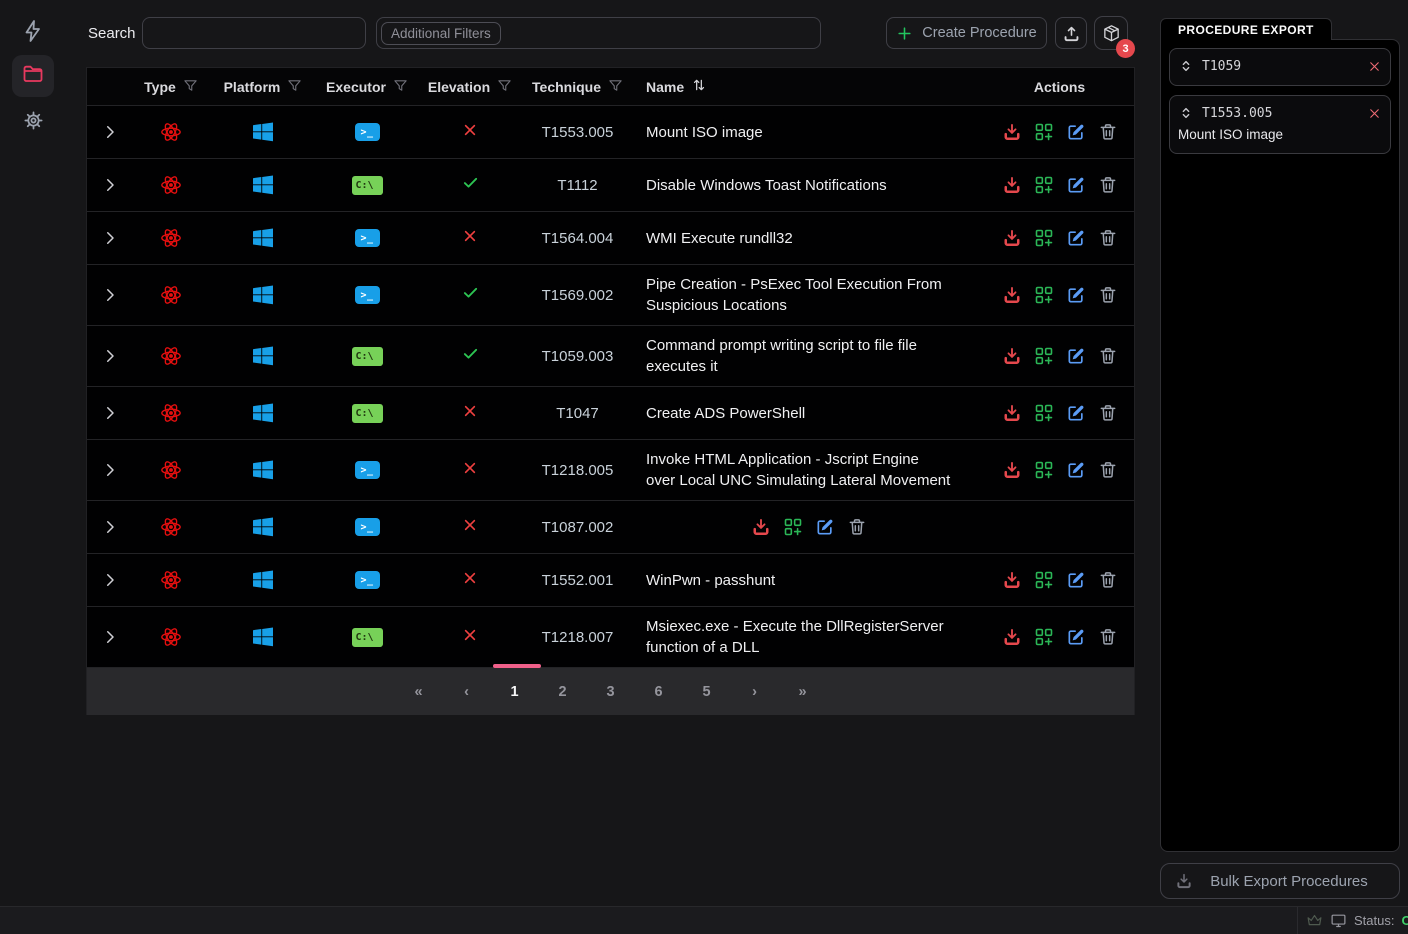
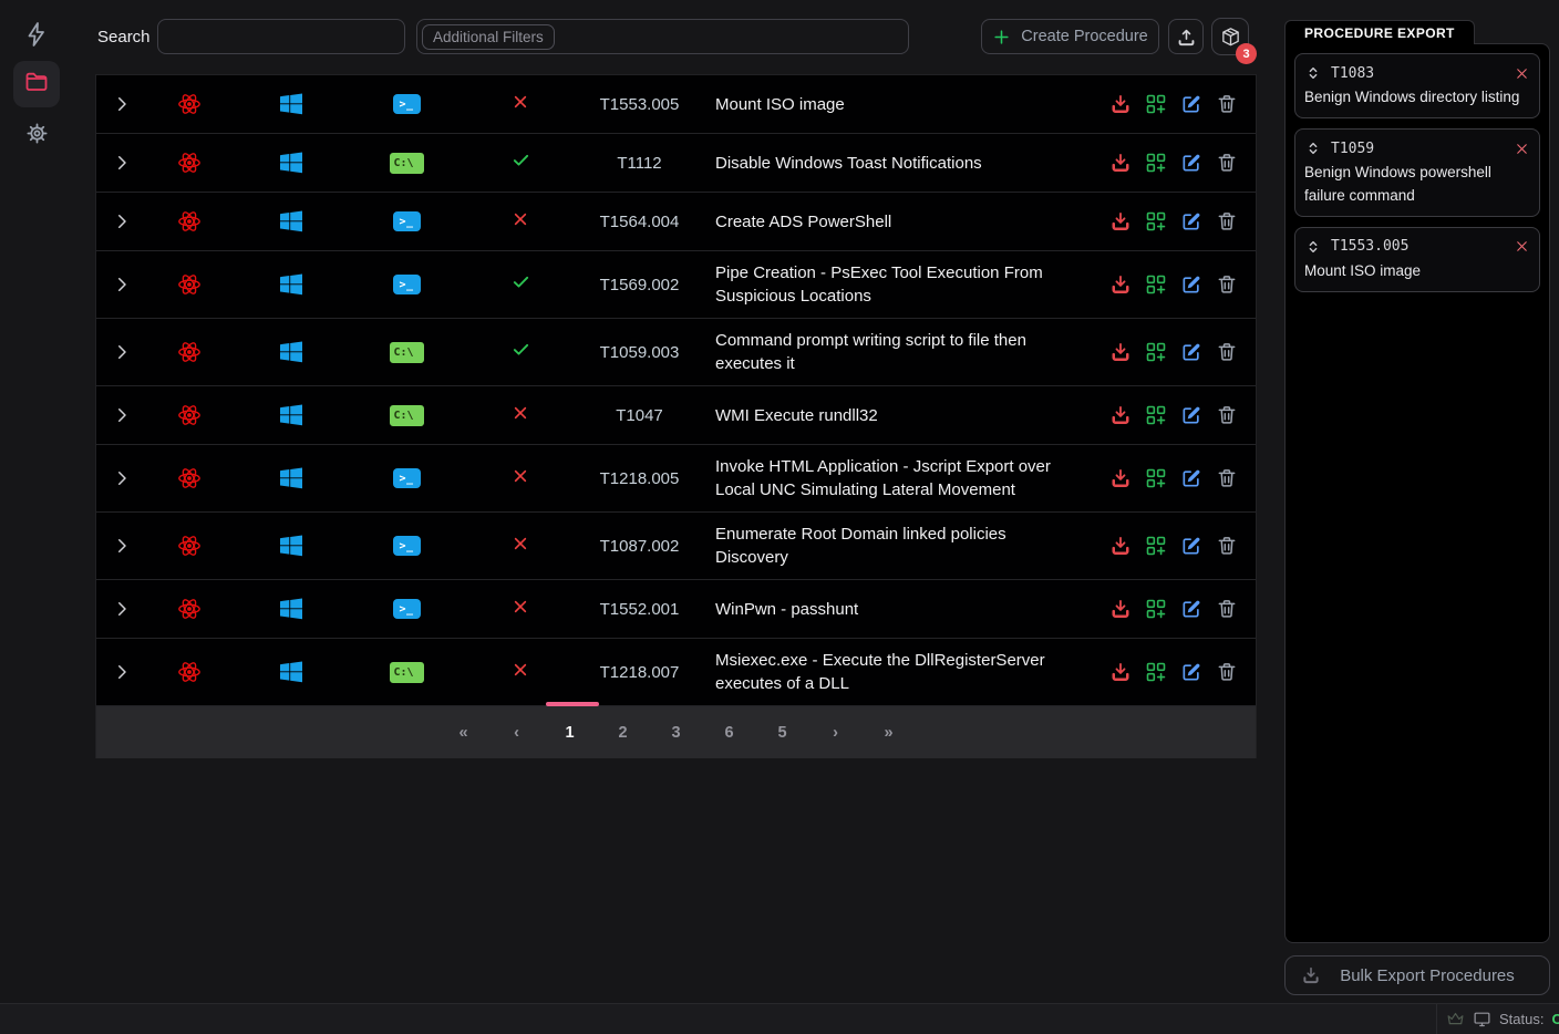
  Search
  Additional Filters
  Create Procedure
  3
- Type
- Platform
- Executor
- Elevation
- Technique
- Name
- Actions
  >_
  T1553.005
  Mount ISO image
  C:\
  T1112
  Disable Windows Toast Notifications
  >_
  T1564.004
- WMI Execute rundll32
+ Create ADS PowerShell
  >_
  T1569.002
  Pipe Creation - PsExec Tool Execution From Suspicious Locations
  C:\
  T1059.003
- Command prompt writing script to file file executes it
+ Command prompt writing script to file then executes it
  C:\
  T1047
- Create ADS PowerShell
+ WMI Execute rundll32
  >_
  T1218.005
- Invoke HTML Application - Jscript Engine over Local UNC Simulating Lateral Movement
+ Invoke HTML Application - Jscript Export over Local UNC Simulating Lateral Movement
  >_
  T1087.002
+ Enumerate Root Domain linked policies Discovery
  >_
  T1552.001
  WinPwn - passhunt
  C:\
  T1218.007
- Msiexec.exe - Execute the DllRegisterServer function of a DLL
+ Msiexec.exe - Execute the DllRegisterServer executes of a DLL
  «
  ‹
  1
  2
  3
  6
  5
  ›
  »
  PROCEDURE EXPORT
+ T1083
+ Benign Windows directory listing
  T1059
+ Benign Windows powershell failure command
  T1553.005
  Mount ISO image
  Bulk Export Procedures
  Status:
